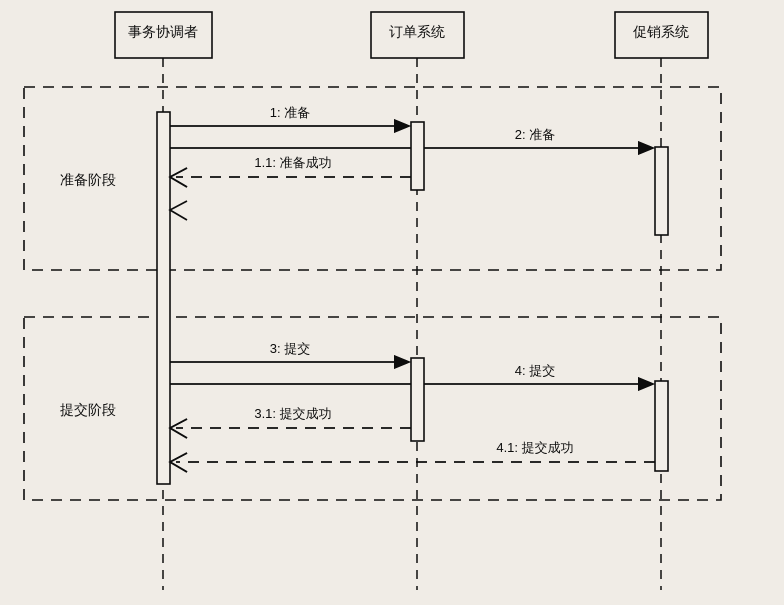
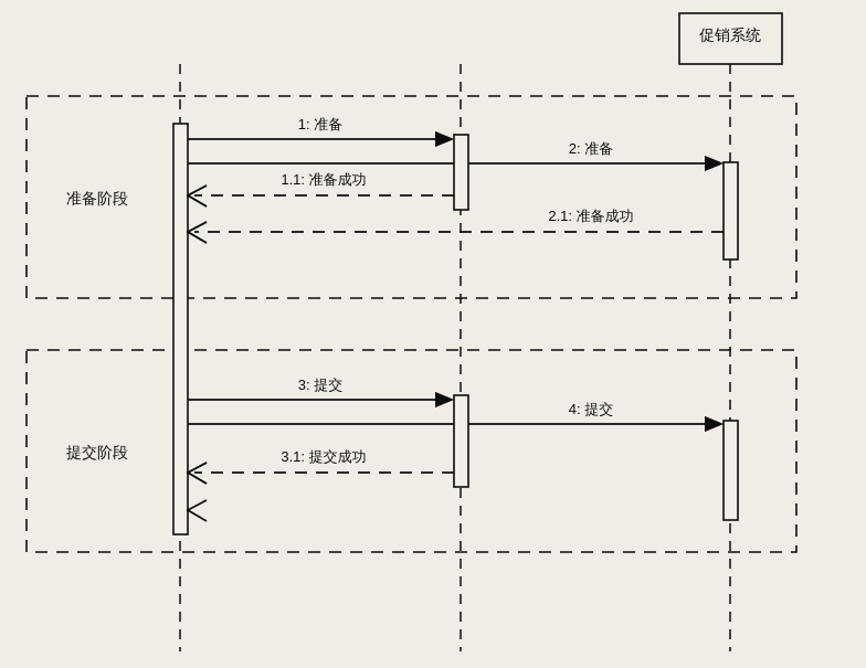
  准备阶段
  提交阶段
- 事务协调者
- 订单系统
  促销系统
  1: 准备
  2: 准备
  1.1: 准备成功
+ 2.1: 准备成功
  3: 提交
  4: 提交
  3.1: 提交成功
- 4.1: 提交成功
